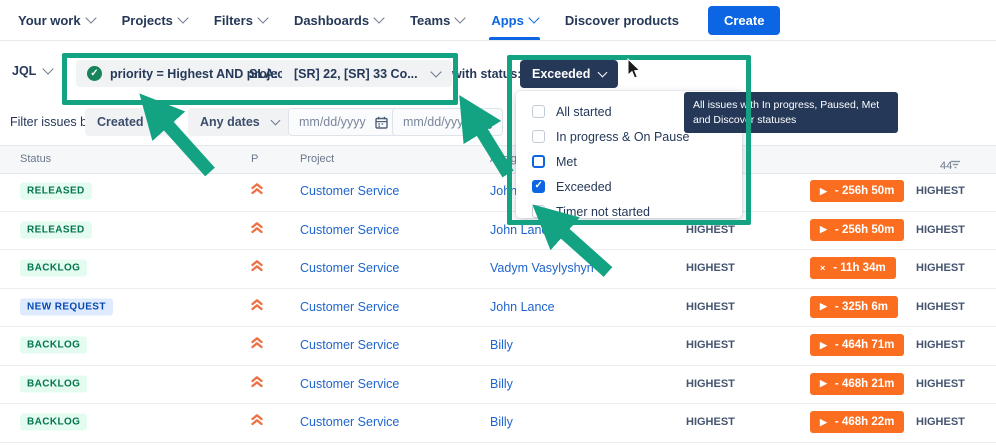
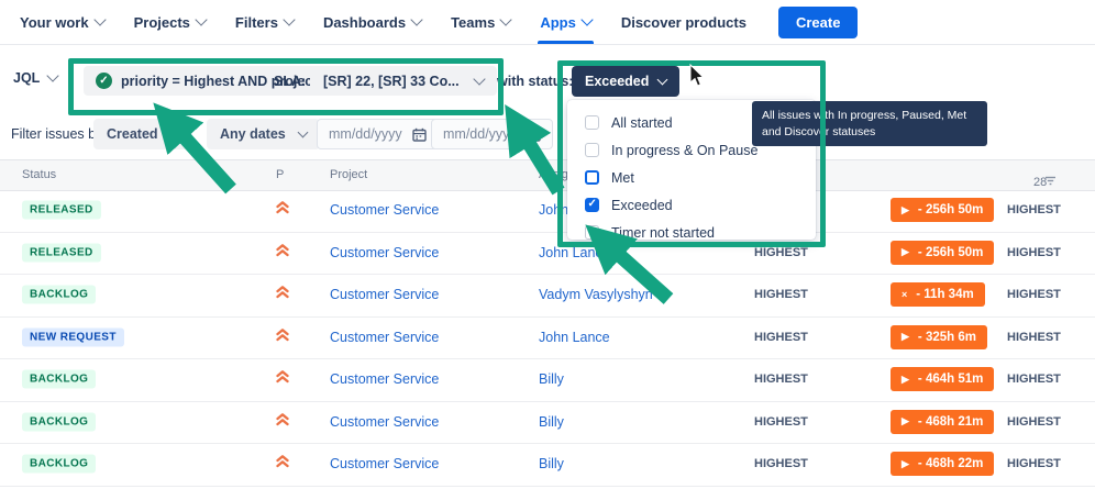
  Your work
  Projects
  Filters
  Dashboards
  Teams
  Apps
  Discover products
  Create
  JQL
  ✓
  priority = Highest AND projec
  SLA:
  [SR] 22, [SR] 33 Co...
  with status
  Exceeded
  Filter issues b
  Created
  Any dates
  mm/dd/yyyy
  mm/dd/yyyy
  Status
  P
  Project
- 44
+ 28
  RELEASED
  Customer Service
  ▶
  - 256h 50m
  HIGHEST
  RELEASED
  Customer Service
  John Lanc
  HIGHEST
  ▶
  - 256h 50m
  HIGHEST
  BACKLOG
  Customer Service
  Vadym Vasylyshyn
  HIGHEST
  ×
  - 11h 34m
  HIGHEST
  NEW REQUEST
  Customer Service
  John Lance
  HIGHEST
  ▶
  - 325h 6m
  HIGHEST
  BACKLOG
  Customer Service
  Billy
  HIGHEST
  ▶
- - 464h 71m
+ - 464h 51m
  HIGHEST
  BACKLOG
  Customer Service
  Billy
  HIGHEST
  ▶
  - 468h 21m
  HIGHEST
  BACKLOG
  Customer Service
  Billy
  HIGHEST
  ▶
  - 468h 22m
  HIGHEST
  All started
  In progress & On Pause
  Met
  Exceeded
  Timer not started
  All issues with In progress, Paused, Met and Discover statuses
